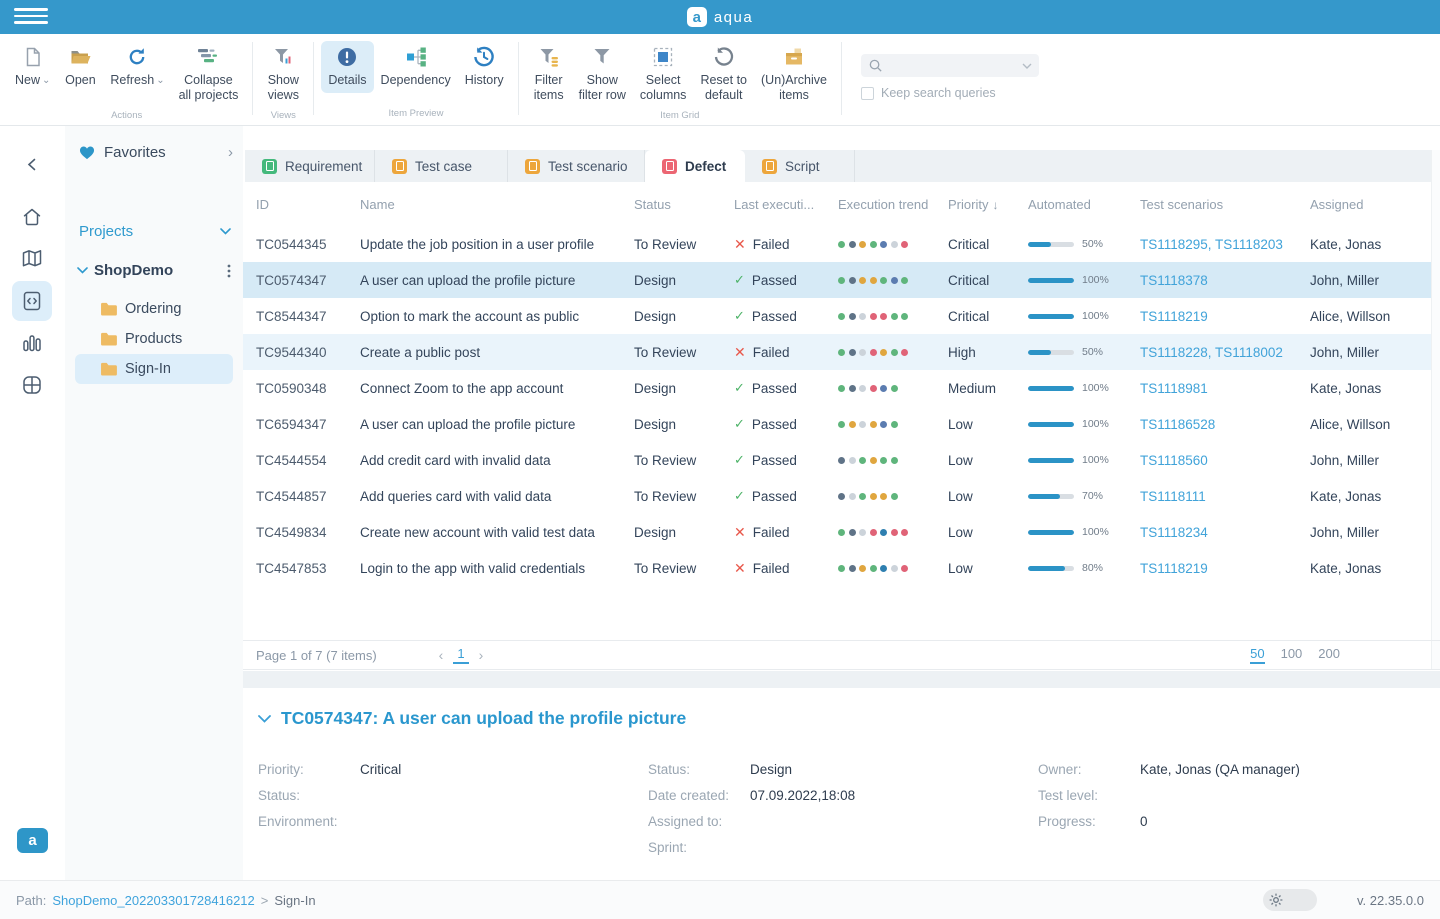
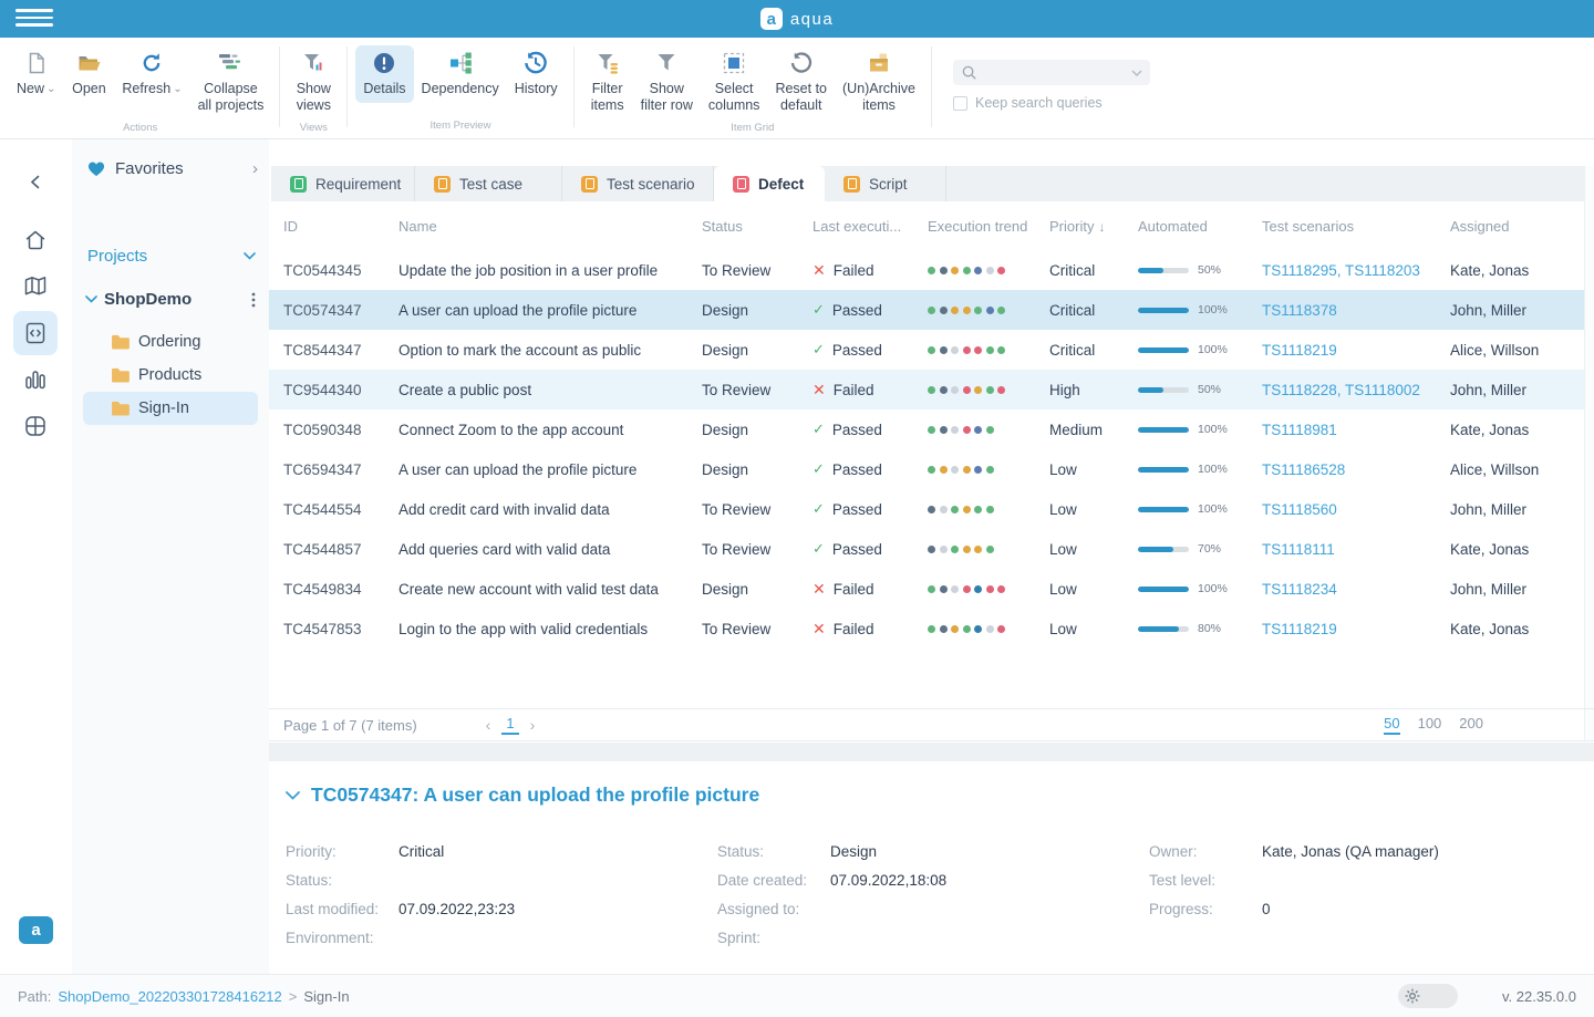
  a
  aqua
  New
  ⌄
  Open
  Refresh
  ⌄
  Collapse
  all projects
  Actions
  Show
  views
  Views
  Details
  Dependency
  History
  Item Preview
  Filter
  items
  Show
  filter row
  Select
  columns
  Reset to
  default
  (Un)Archive
  items
  Item Grid
  Keep search queries
  a
  Favorites
  ›
  Projects
  ShopDemo
  Ordering
  Products
  Sign-In
  Requirement
  Test case
  Test scenario
  Defect
  Script
  ID
  Name
  Status
  Last executi...
  Execution trend
  Priority ↓
  Automated
  Test scenarios
  Assigned
  TC0544345
  Update the job position in a user profile
  To Review
  ✕
  Failed
  Critical
  50%
  TS1118295, TS1118203
  Kate, Jonas
  TC0574347
  A user can upload the profile picture
  Design
  ✓
  Passed
  Critical
  100%
  TS1118378
  John, Miller
  TC8544347
  Option to mark the account as public
  Design
  ✓
  Passed
  Critical
  100%
  TS1118219
  Alice, Willson
  TC9544340
  Create a public post
  To Review
  ✕
  Failed
  High
  50%
  TS1118228, TS1118002
  John, Miller
  TC0590348
  Connect Zoom to the app account
  Design
  ✓
  Passed
  Medium
  100%
  TS1118981
  Kate, Jonas
  TC6594347
  A user can upload the profile picture
  Design
  ✓
  Passed
  Low
  100%
  TS11186528
  Alice, Willson
  TC4544554
  Add credit card with invalid data
  To Review
  ✓
  Passed
  Low
  100%
  TS1118560
  John, Miller
  TC4544857
  Add queries card with valid data
  To Review
  ✓
  Passed
  Low
  70%
  TS1118111
  Kate, Jonas
  TC4549834
  Create new account with valid test data
  Design
  ✕
  Failed
  Low
  100%
  TS1118234
  John, Miller
  TC4547853
  Login to the app with valid credentials
  To Review
  ✕
  Failed
  Low
  80%
  TS1118219
  Kate, Jonas
  Page 1 of 7 (7 items)
  ‹
  1
  ›
  50
  100
  200
  TC0574347: A user can upload the profile picture
  Priority:
  Critical
  Status:
+ Last modified:
+ 07.09.2022,23:23
  Environment:
  Status:
  Design
  Date created:
  07.09.2022,18:08
  Assigned to:
  Sprint:
  Owner:
  Kate, Jonas (QA manager)
  Test level:
  Progress:
  0
  Path:
  ShopDemo_202203301728416212
  >
  Sign-In
  v. 22.35.0.0
